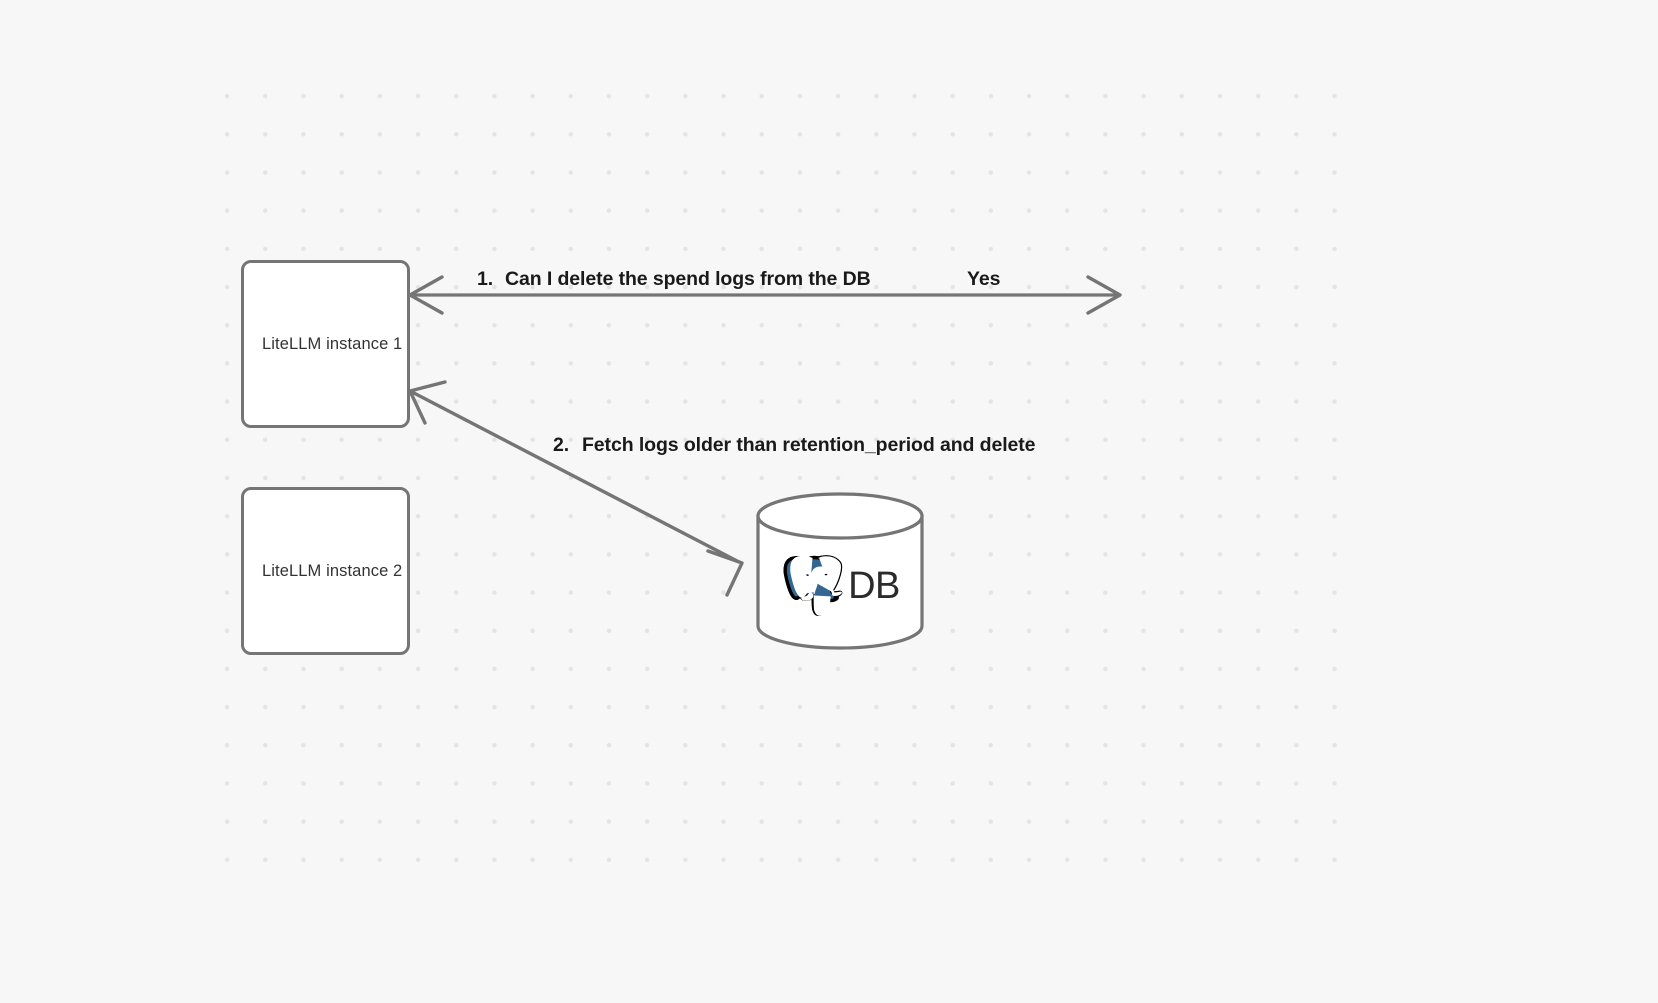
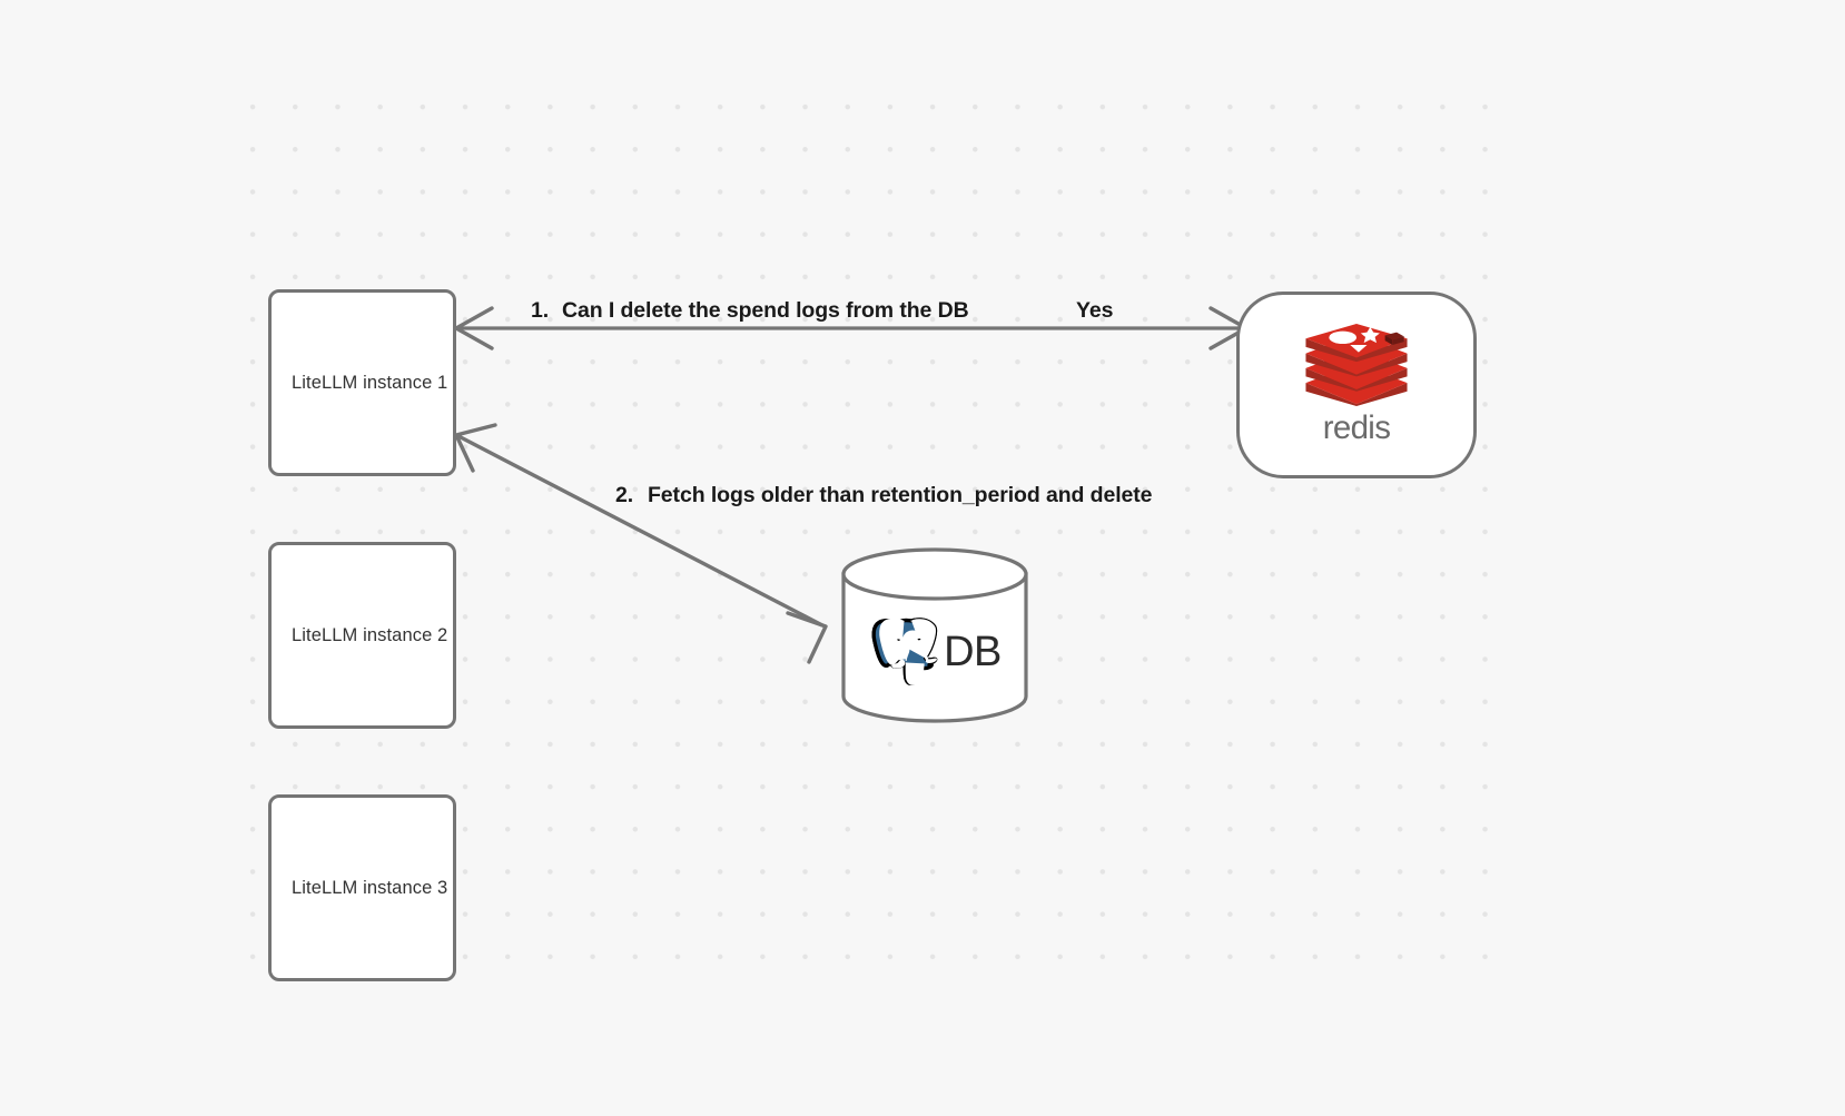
  1.
  Can I delete the spend logs from the DB
  Yes
  2.
  Fetch logs older than retention_period and delete
  LiteLLM instance 1
  LiteLLM instance 2
+ LiteLLM instance 3
+ redis
  DB
